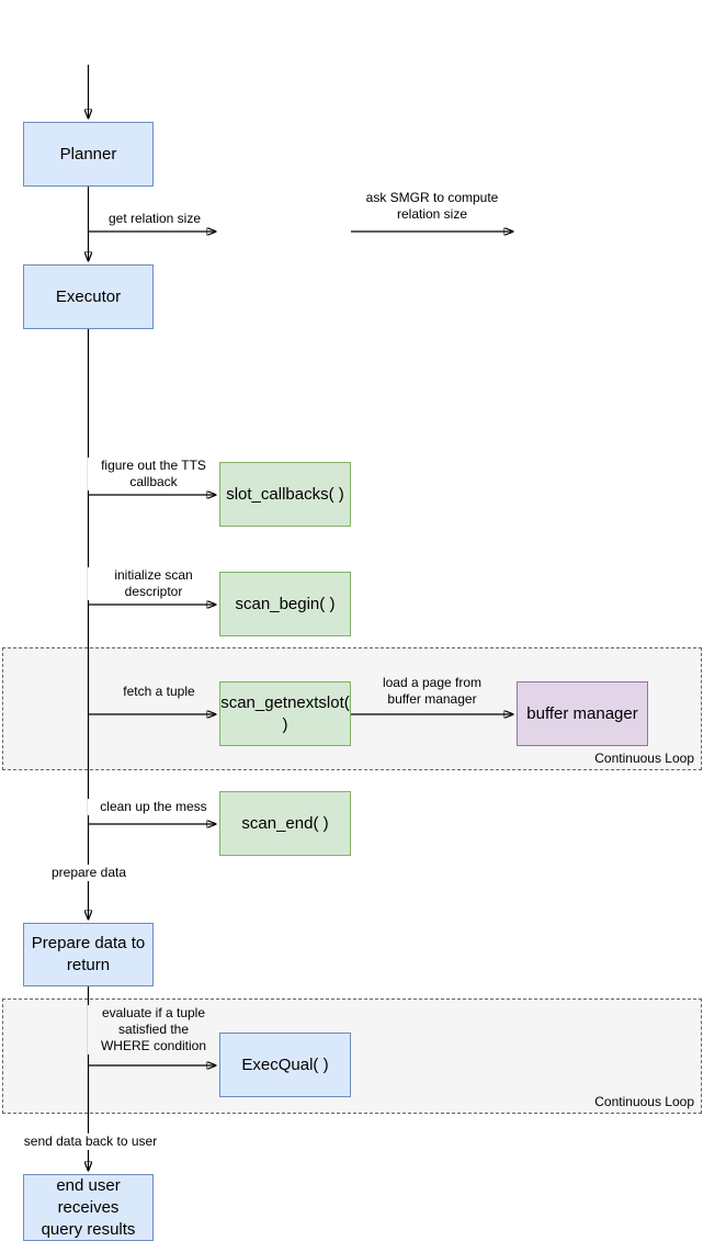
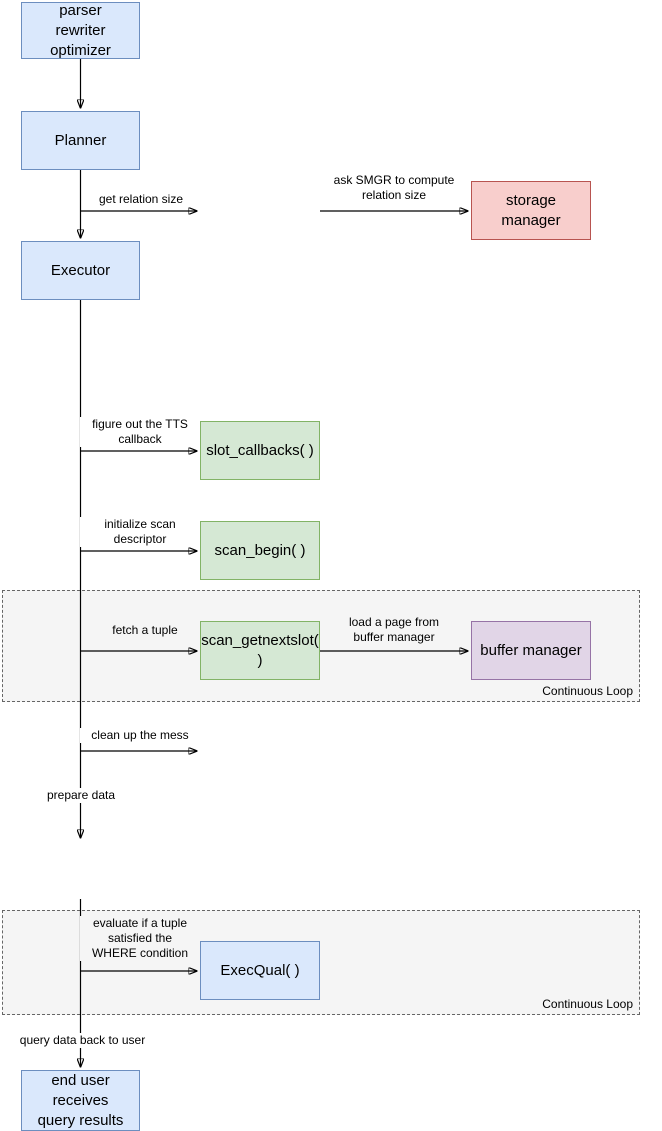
  Continuous Loop
  Continuous Loop
+ parser
+ rewriter
+ optimizer
  Planner
+ storage
+ manager
  Executor
  slot_callbacks( )
  scan_begin( )
  scan_getnextslot( )
  buffer manager
- scan_end( )
- Prepare data to
- return
  ExecQual( )
  end user
  receives
  query results
  get relation size
  ask SMGR to compute
  relation size
  figure out the TTS
  callback
  initialize scan
  descriptor
  fetch a tuple
  load a page from
  buffer manager
  clean up the mess
  prepare data
  evaluate if a tuple
  satisfied the
  WHERE condition
- send data back to user
+ query data back to user
